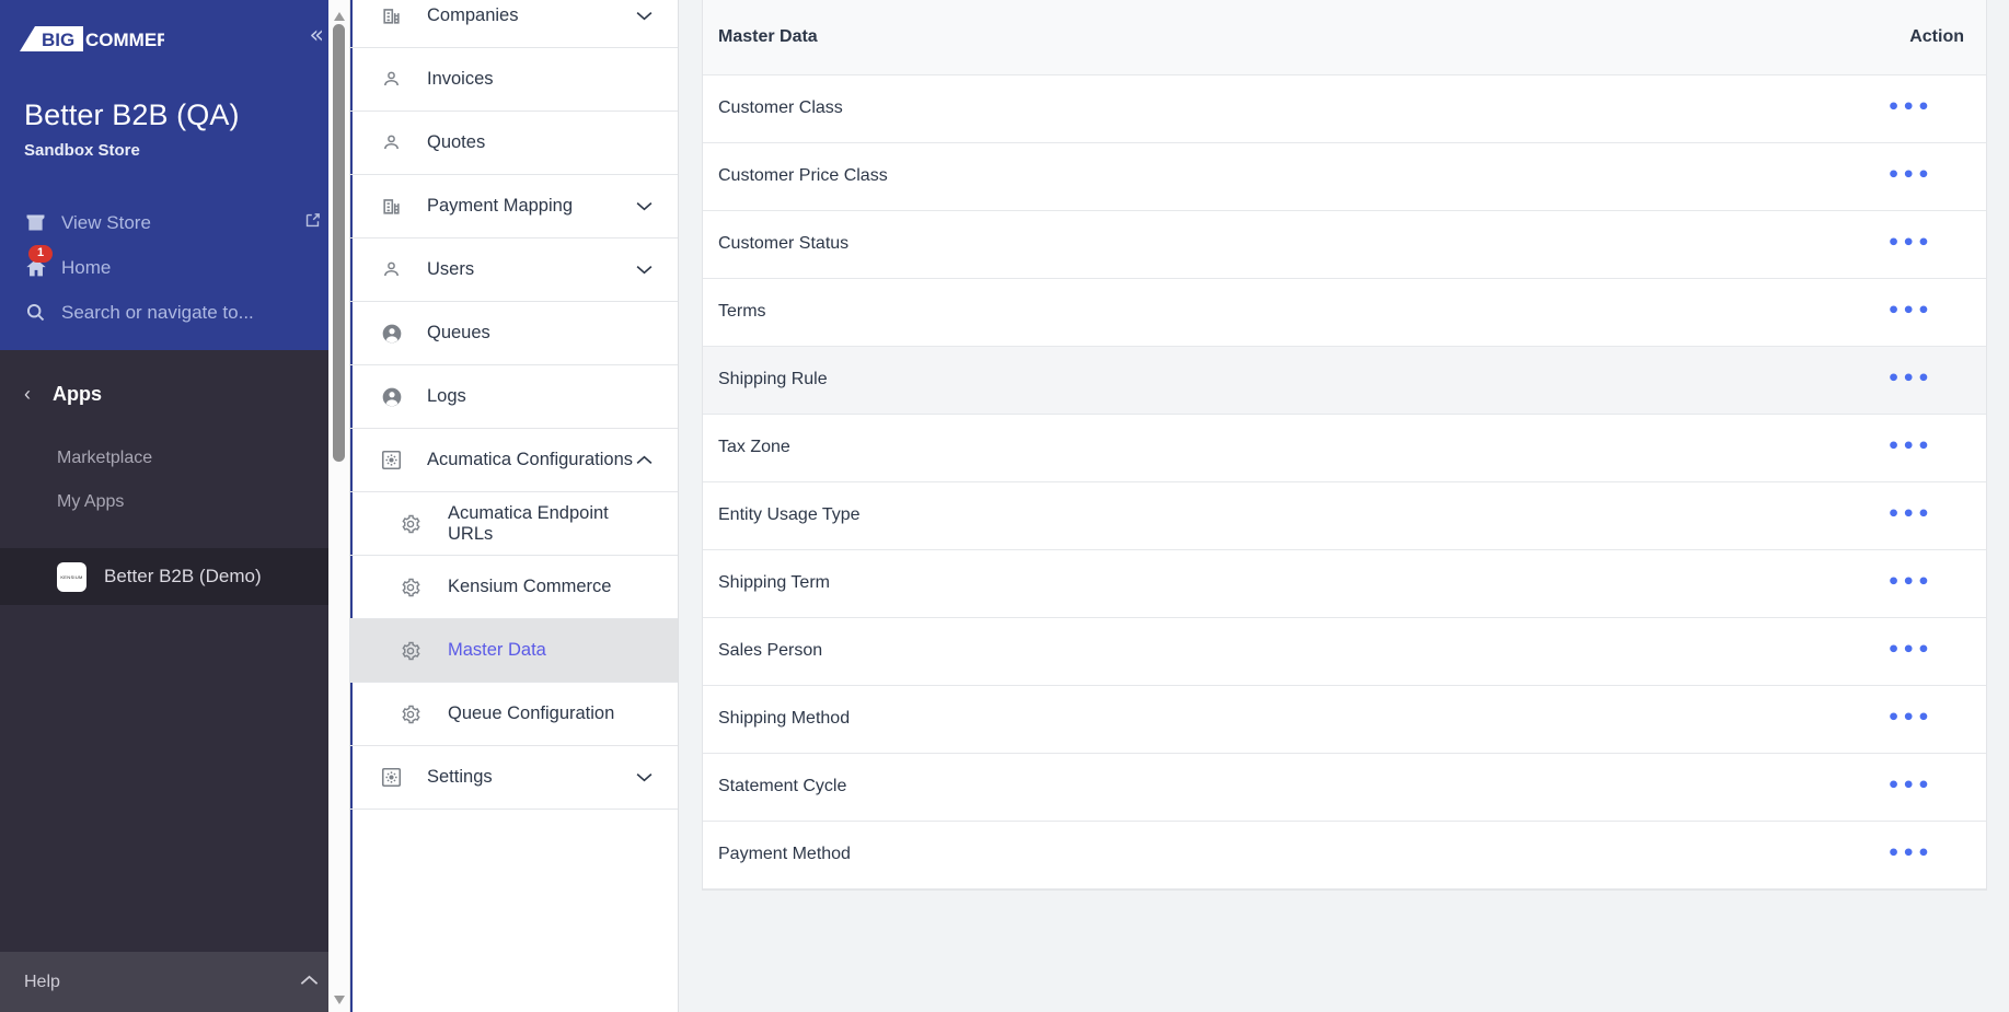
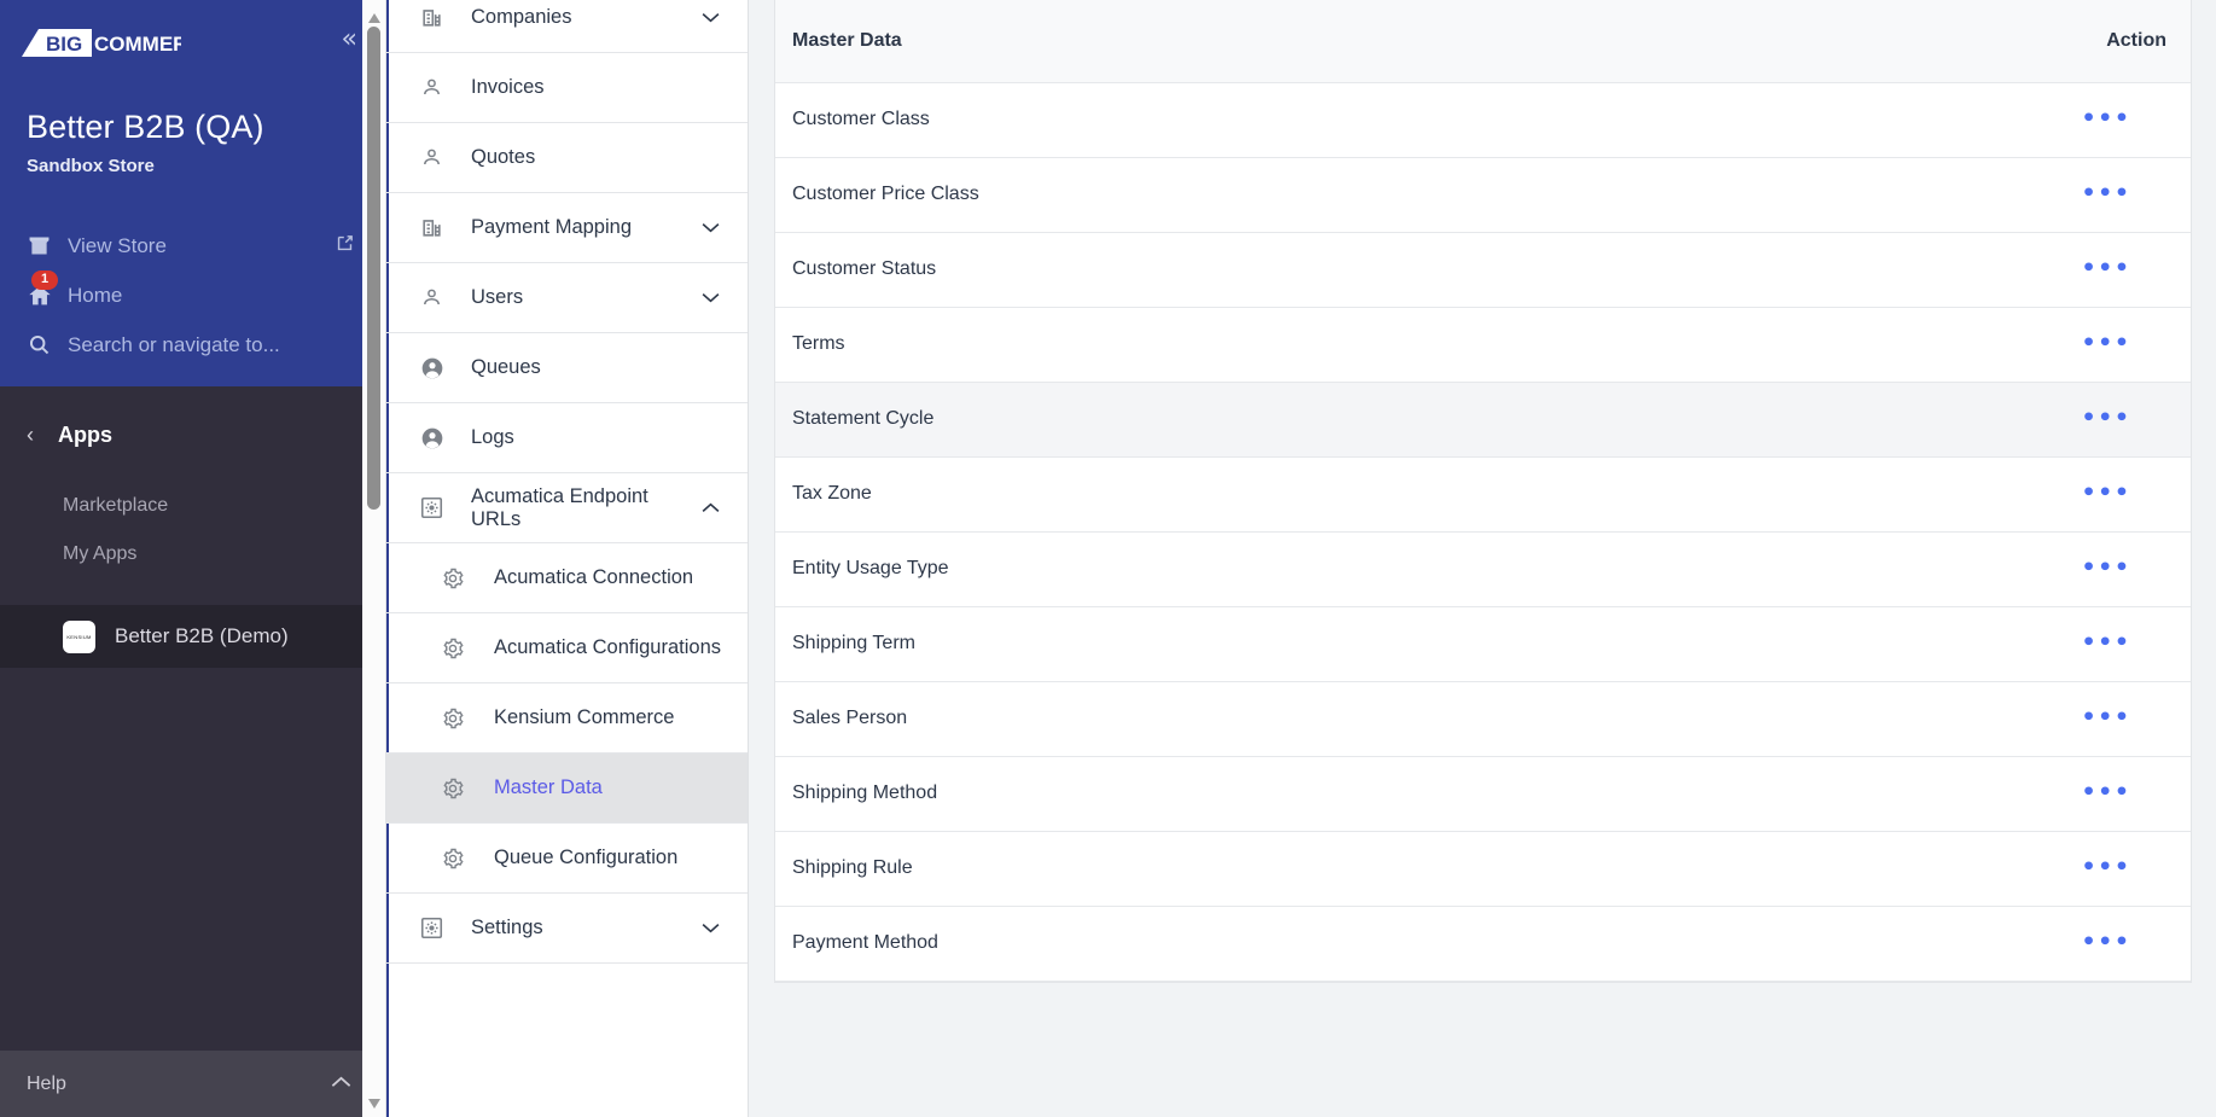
  BIG
  COMMER
  «
  Better B2B (QA)
  Sandbox Store
  View Store
  1
  Home
  Search or navigate to...
  ‹
  Apps
  Marketplace
  My Apps
  Better B2B (Demo)
  Help
  Companies
  Invoices
  Quotes
  Payment Mapping
  Users
  Queues
  Logs
- Acumatica Configurations
+ Acumatica Endpoint URLs
+ Acumatica Connection
- Acumatica Endpoint URLs
+ Acumatica Configurations
  Kensium Commerce
  Master Data
  Queue Configuration
  Settings
  Master Data	Action
  Customer Class	•••
  Customer Price Class	•••
  Customer Status	•••
  Terms	•••
- Shipping Rule	•••
+ Statement Cycle	•••
  Tax Zone	•••
  Entity Usage Type	•••
  Shipping Term	•••
  Sales Person	•••
  Shipping Method	•••
- Statement Cycle	•••
+ Shipping Rule	•••
  Payment Method	•••
